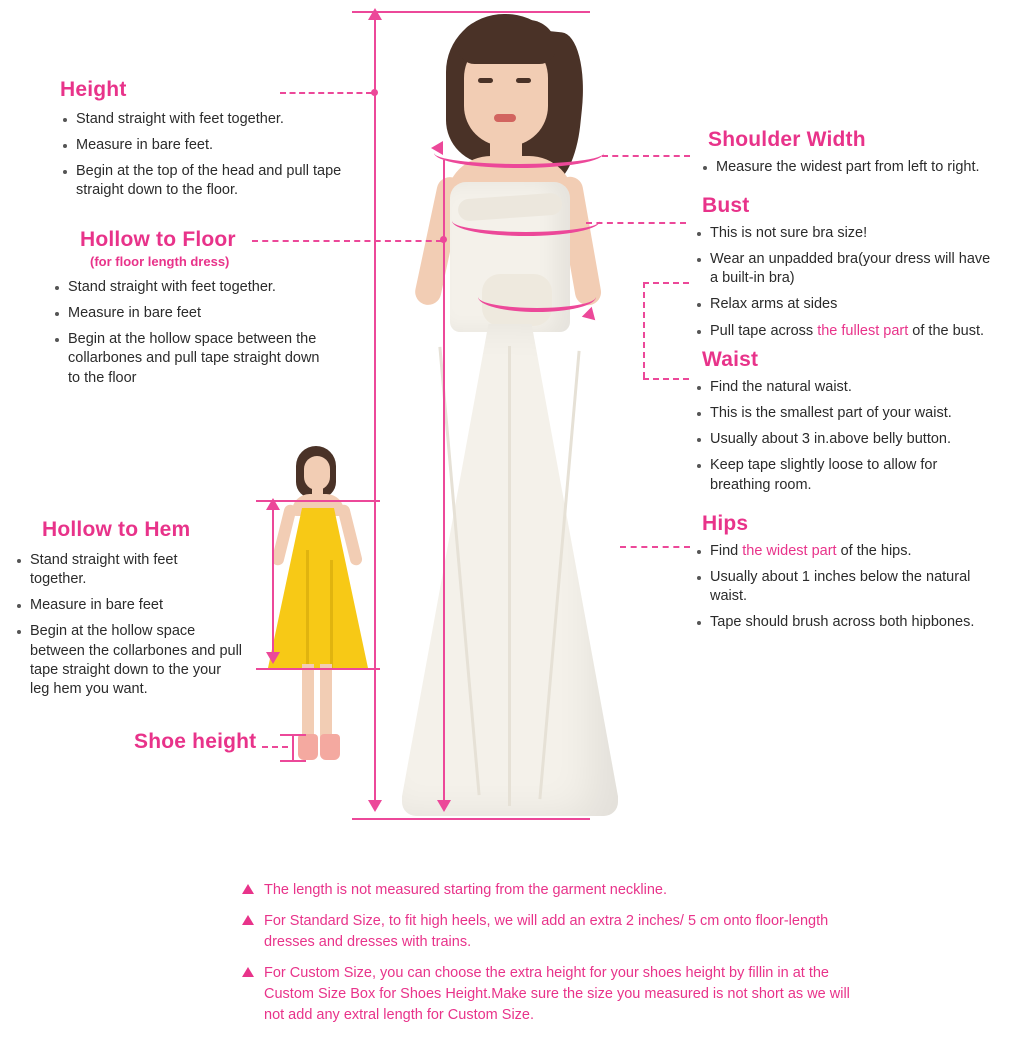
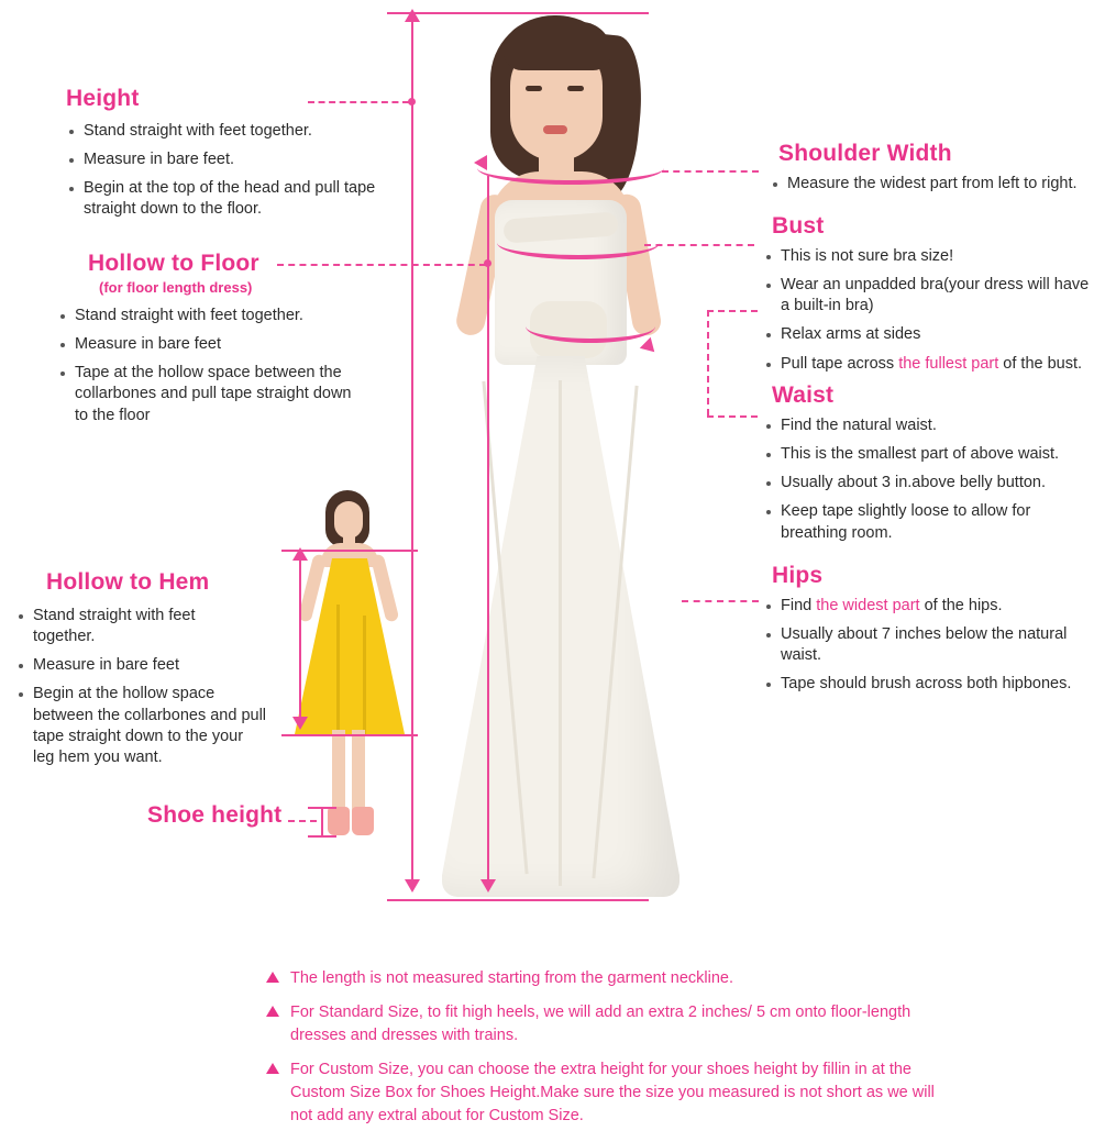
  Height
  Stand straight with feet together.
  Measure in bare feet.
  Begin at the top of the head and pull tape straight down to the floor.
  Hollow to Floor
  (for floor length dress)
  Stand straight with feet together.
  Measure in bare feet
- Begin at the hollow space between the collarbones and pull tape straight down to the floor
+ Tape at the hollow space between the collarbones and pull tape straight down to the floor
  Hollow to Hem
  Stand straight with feet together.
  Measure in bare feet
  Begin at the hollow space between the collarbones and pull tape straight down to the your leg hem you want.
  Shoe height
  Shoulder Width
  Measure the widest part from left to right.
  Bust
  This is not sure bra size!
  Wear an unpadded bra(your dress will have a built-in bra)
  Relax arms at sides
  Pull tape across the fullest part of the bust.
  Waist
  Find the natural waist.
- This is the smallest part of your waist.
+ This is the smallest part of above waist.
  Usually about 3 in.above belly button.
  Keep tape slightly loose to allow for breathing room.
  Hips
  Find the widest part of the hips.
- Usually about 1 inches below the natural waist.
+ Usually about 7 inches below the natural waist.
  Tape should brush across both hipbones.
  The length is not measured starting from the garment neckline.
  For Standard Size, to fit high heels, we will add an extra 2 inches/ 5 cm onto floor-length dresses and dresses with trains.
- For Custom Size, you can choose the extra height for your shoes height by fillin in at the Custom Size Box for Shoes Height.Make sure the size you measured is not short as we will not add any extral length for Custom Size.
+ For Custom Size, you can choose the extra height for your shoes height by fillin in at the Custom Size Box for Shoes Height.Make sure the size you measured is not short as we will not add any extral about for Custom Size.
